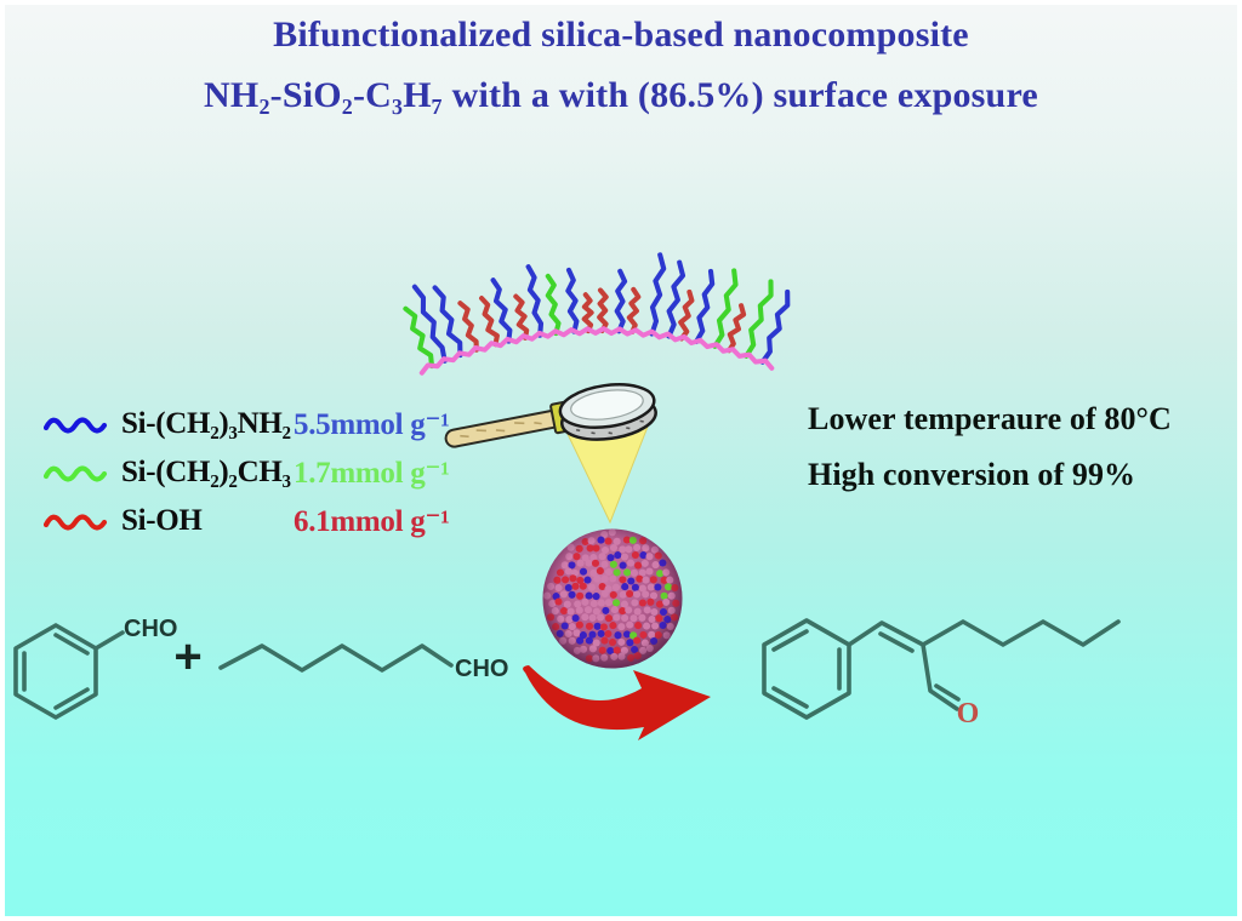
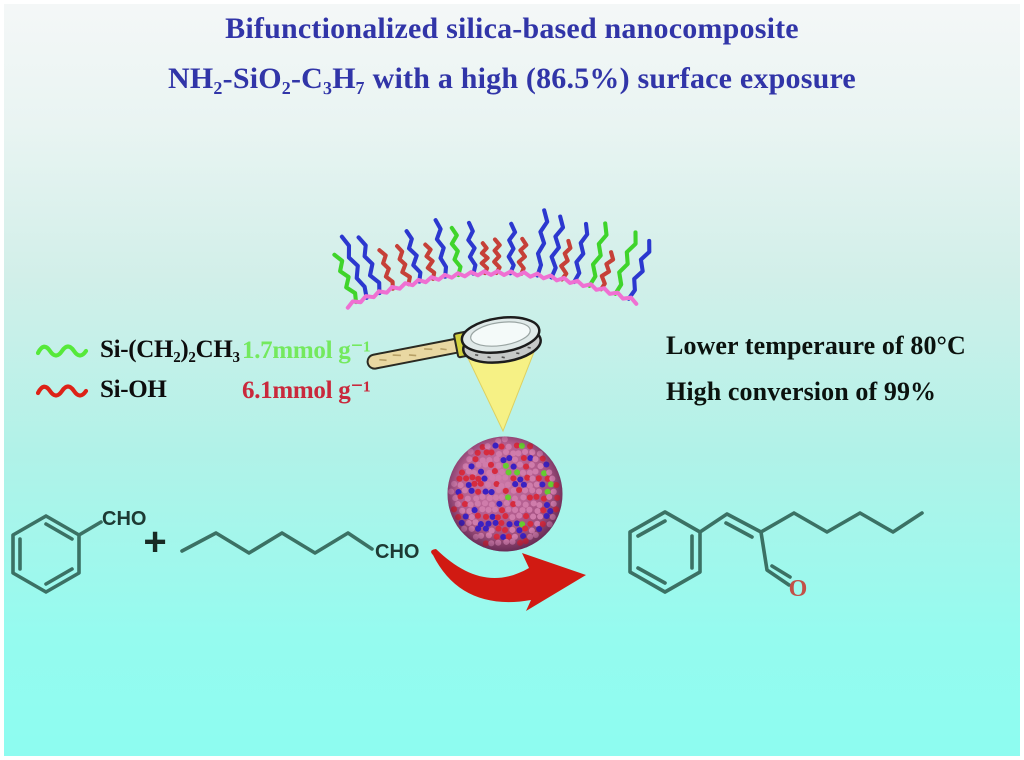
  Bifunctionalized silica-based nanocomposite
- NH₂-SiO₂-C₃H₇ with a with (86.5%) surface exposure
+ NH₂-SiO₂-C₃H₇ with a high (86.5%) surface exposure
- Si-(CH₂)₃NH₂
- 5.5mmol g⁻¹
  Si-(CH₂)₂CH₃
  1.7mmol g⁻¹
  Si-OH
  6.1mmol g⁻¹
  Lower temperaure of 80°C
  High conversion of 99%
  CHO
  +
  CHO
  O
